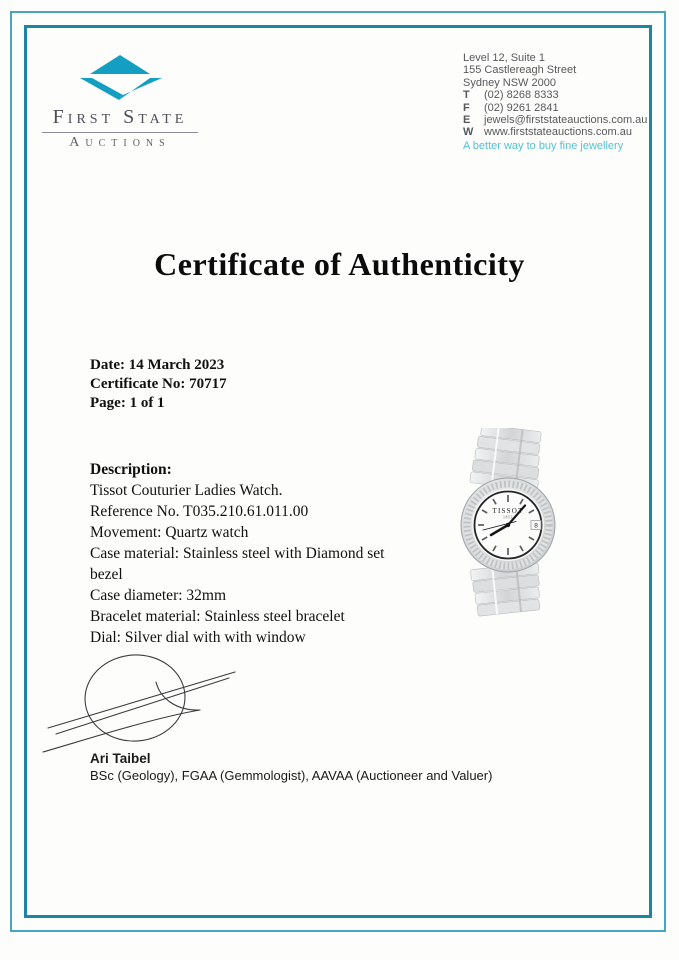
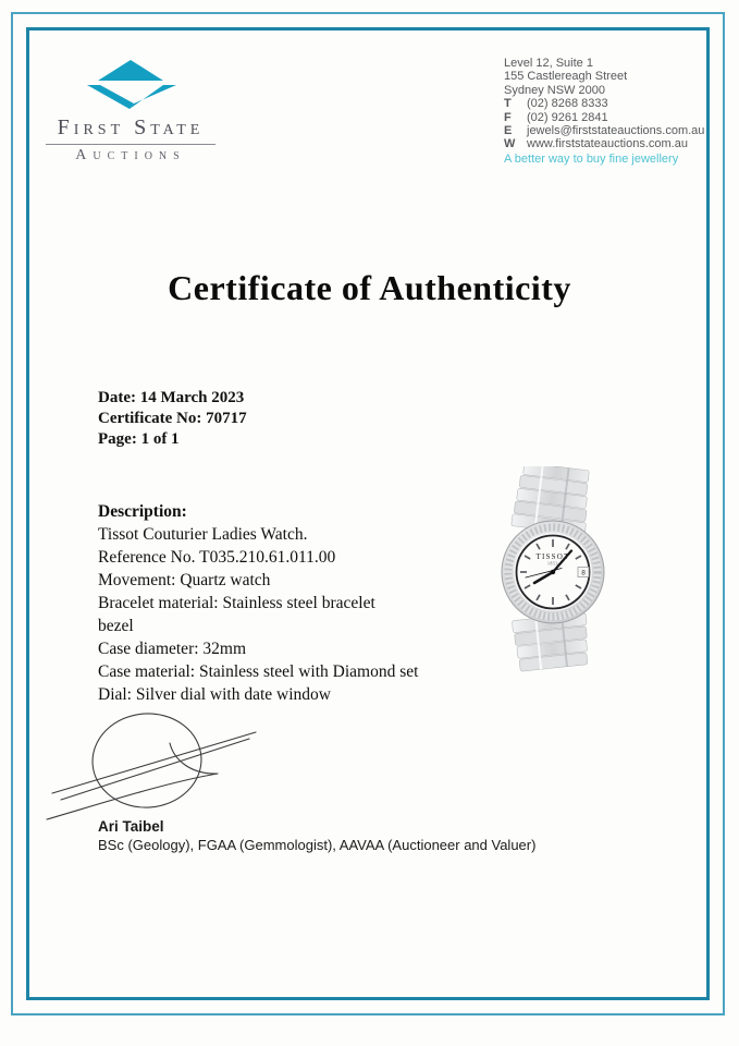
  First State
  Auctions
  Level 12, Suite 1
  155 Castlereagh Street
  Sydney NSW 2000
  T
  (02) 8268 8333
  F
  (02) 9261 2841
  E
  jewels@firststateauctions.com.au
  W
  www.firststateauctions.com.au
  A better way to buy fine jewellery
  Certificate of Authenticity
  Date: 14 March 2023
  Certificate No: 70717
  Page: 1 of 1
  Description:
  Tissot Couturier Ladies Watch.
  Reference No. T035.210.61.011.00
  Movement: Quartz watch
- Case material: Stainless steel with Diamond set
+ Bracelet material: Stainless steel bracelet
  bezel
  Case diameter: 32mm
- Bracelet material: Stainless steel bracelet
+ Case material: Stainless steel with Diamond set
- Dial: Silver dial with with window
+ Dial: Silver dial with date window
  TISSO
  Ari Taibel
  BSc (Geology), FGAA (Gemmologist), AAVAA (Auctioneer and Valuer)
